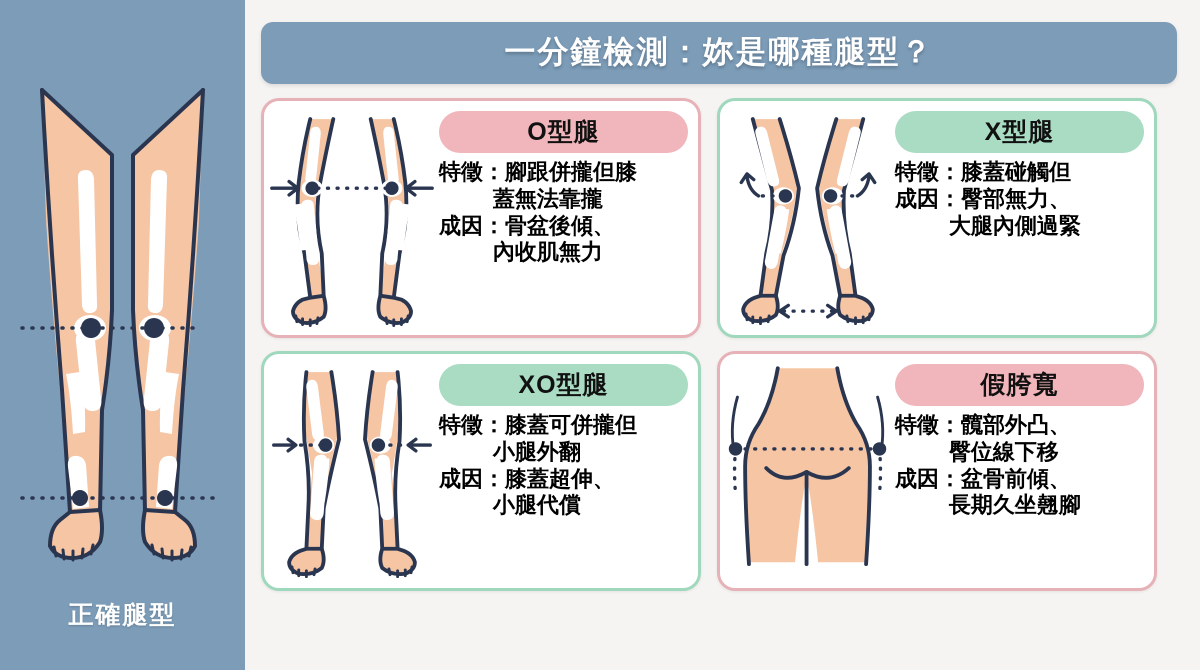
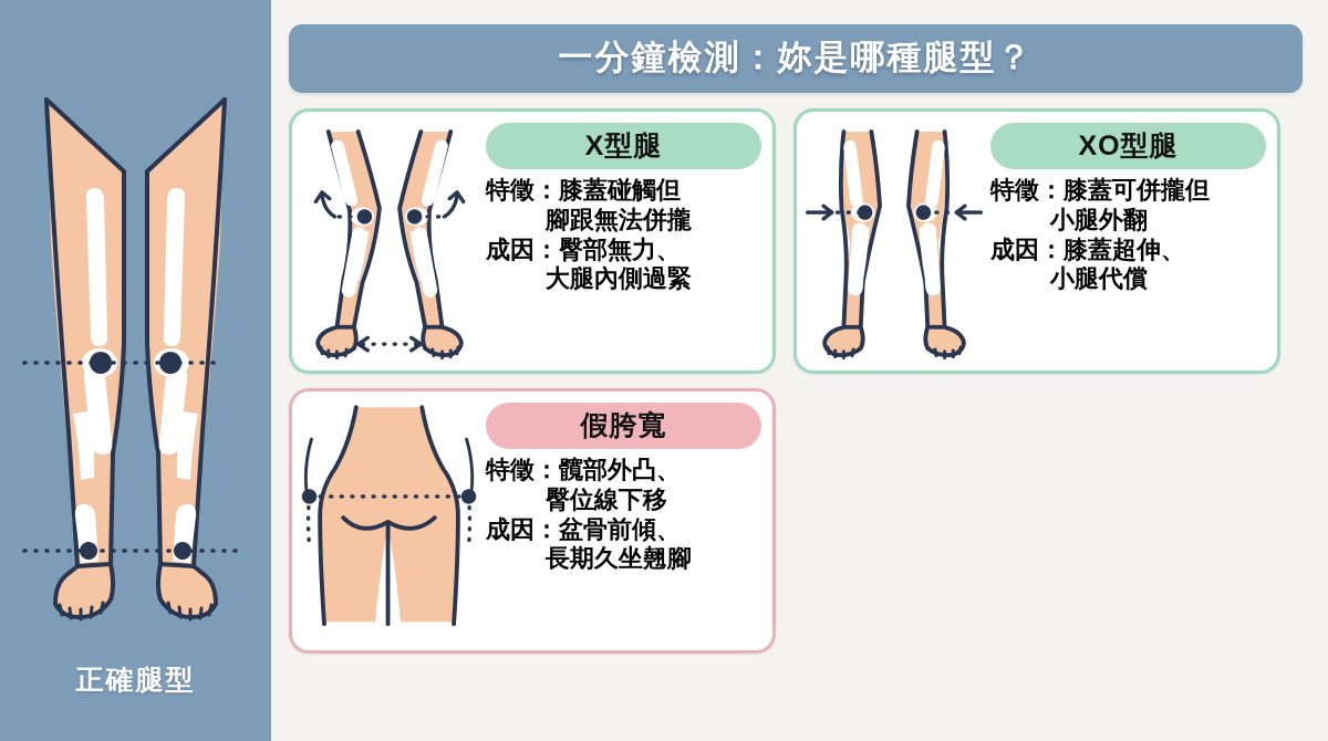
  正確腿型
  一分鐘檢測：妳是哪種腿型？
- O型腿
- 特徵：腳跟併攏但膝
- 蓋無法靠攏
- 成因：骨盆後傾、
- 內收肌無力
  X型腿
  特徵：膝蓋碰觸但
+ 腳跟無法併攏
  成因：臀部無力、
  大腿內側過緊
  XO型腿
  特徵：膝蓋可併攏但
  小腿外翻
  成因：膝蓋超伸、
  小腿代償
  假胯寬
  特徵：髖部外凸、
  臀位線下移
  成因：盆骨前傾、
  長期久坐翹腳
